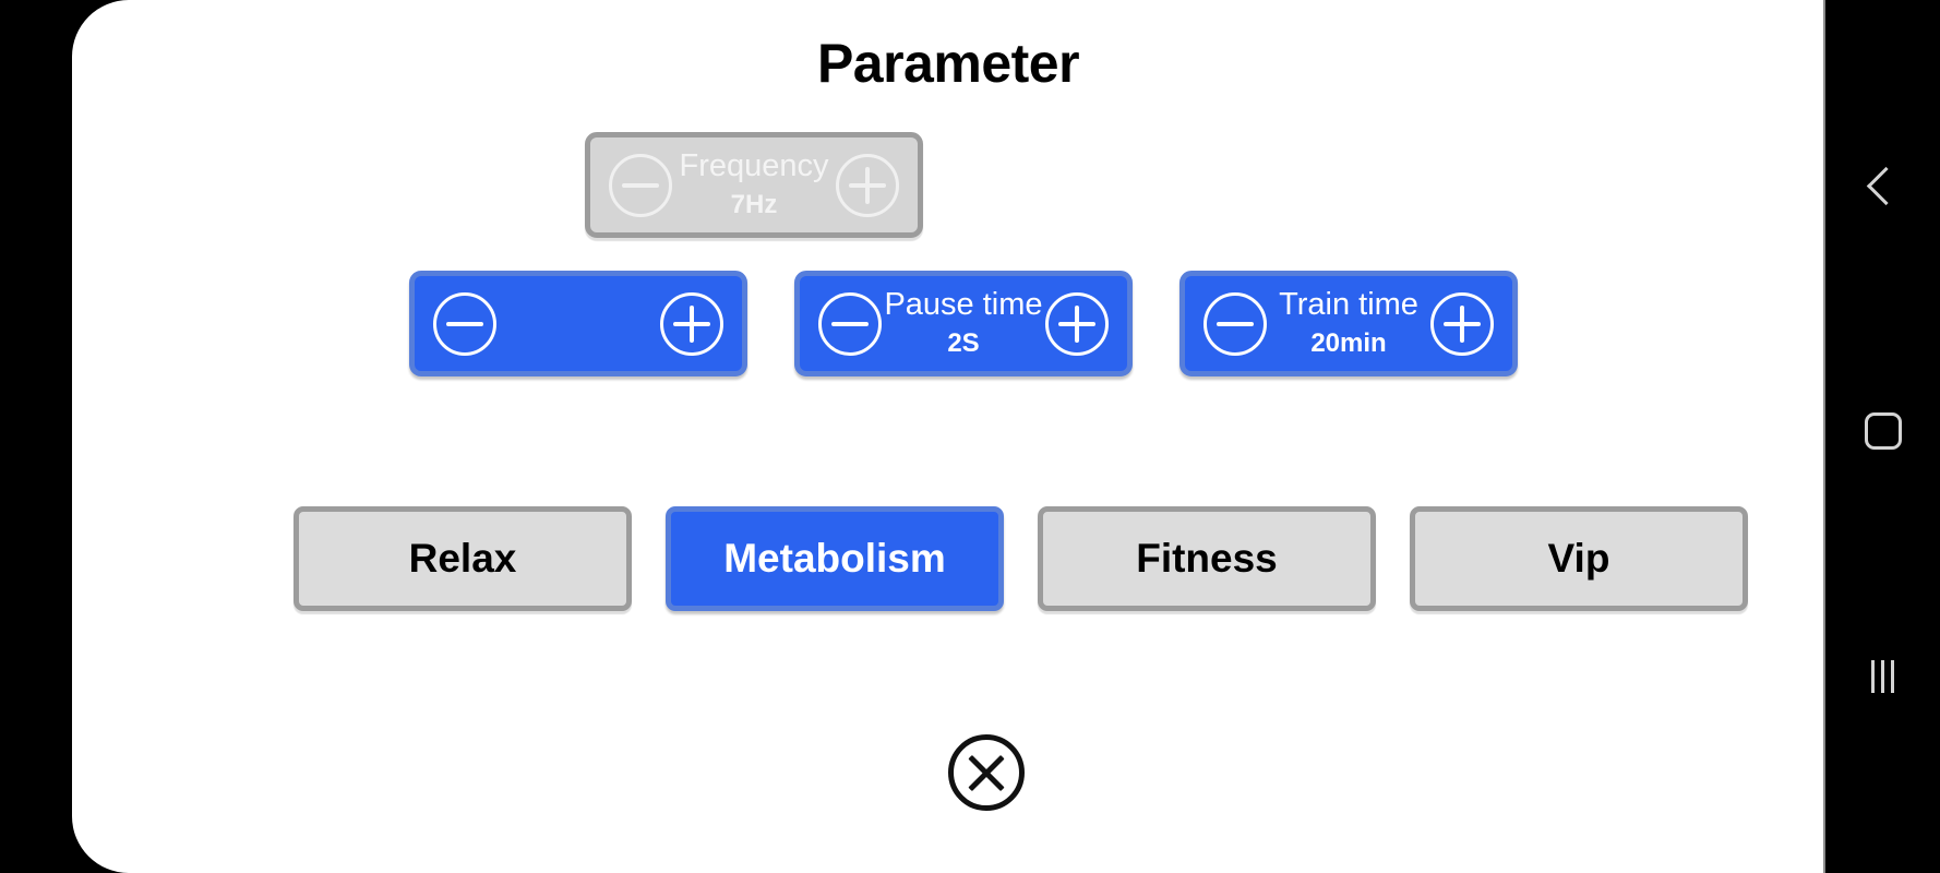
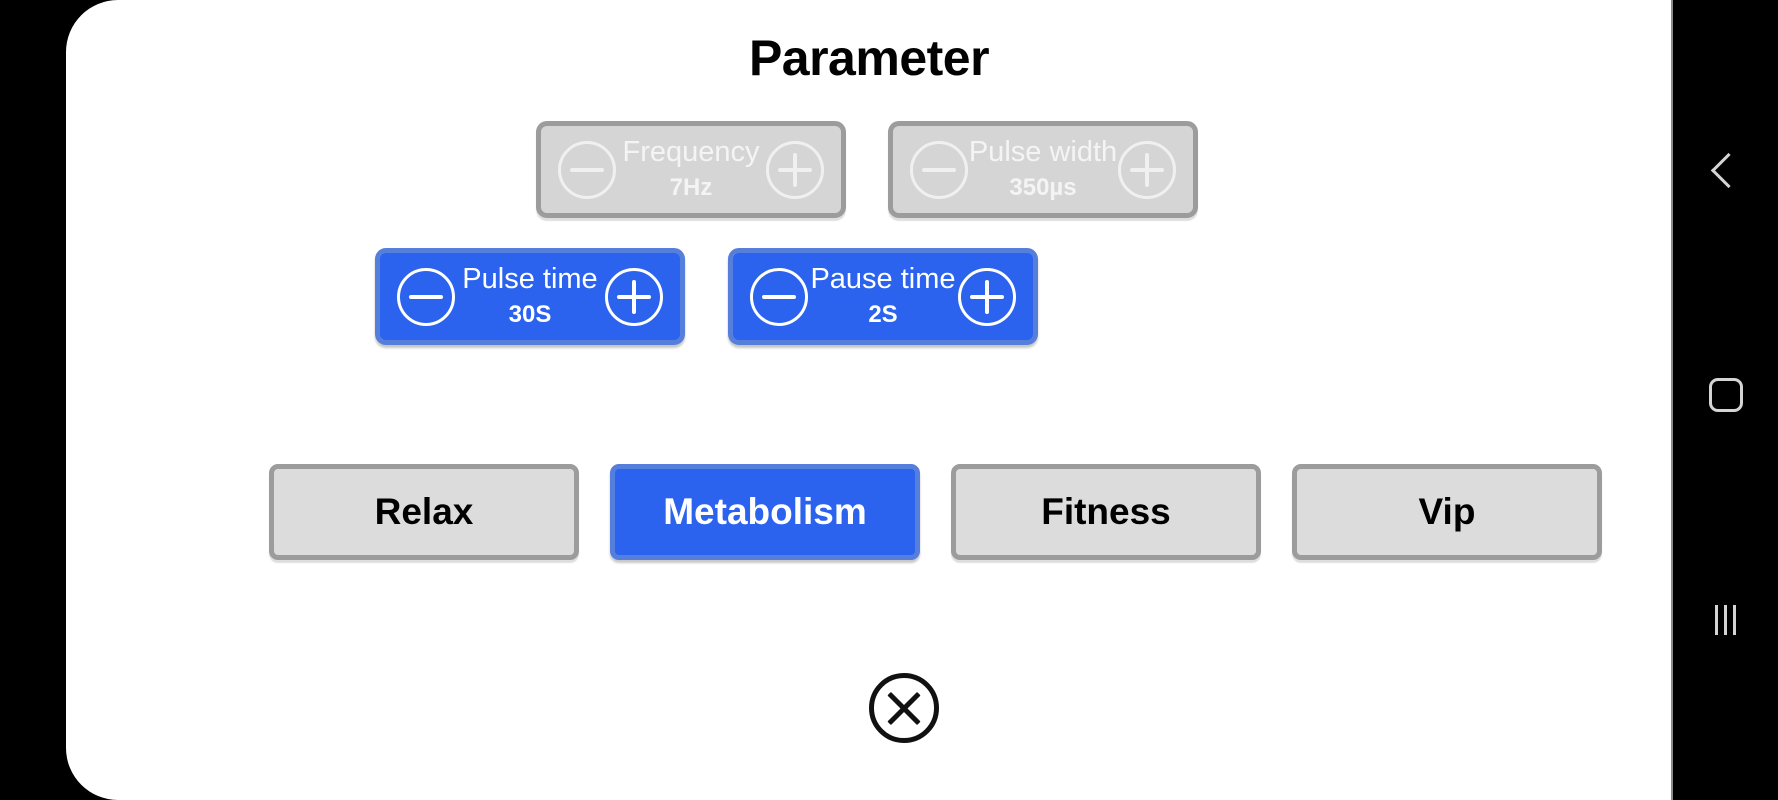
  Parameter
  Frequency
  7Hz
+ Pulse width
+ 350µs
+ Pulse time
+ 30S
  Pause time
  2S
- Train time
- 20min
  Relax
  Metabolism
  Fitness
  Vip
